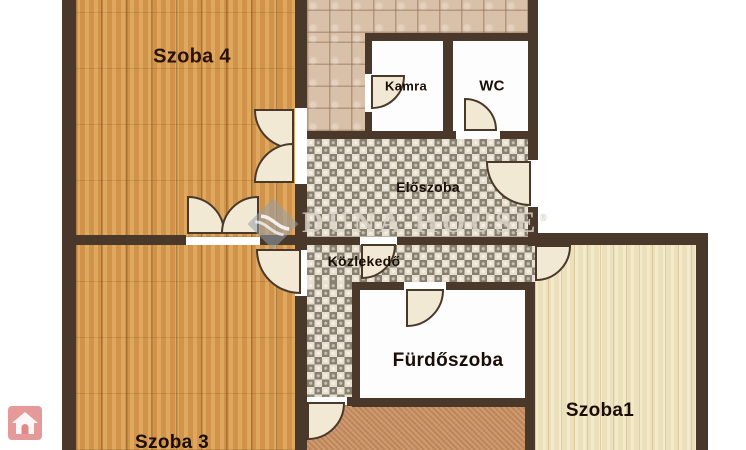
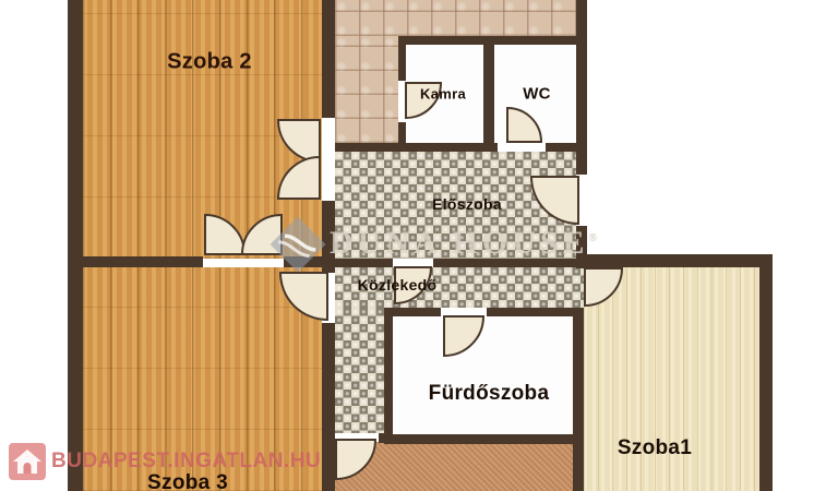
- Szoba 4
+ Szoba 2
  Kamra
  WC
  Előszoba
  Közlekedő
  Fürdőszoba
  Szoba1
  Szoba 3
  DUNA HOUSE®
+ BUDAPEST.INGATLAN.HU
